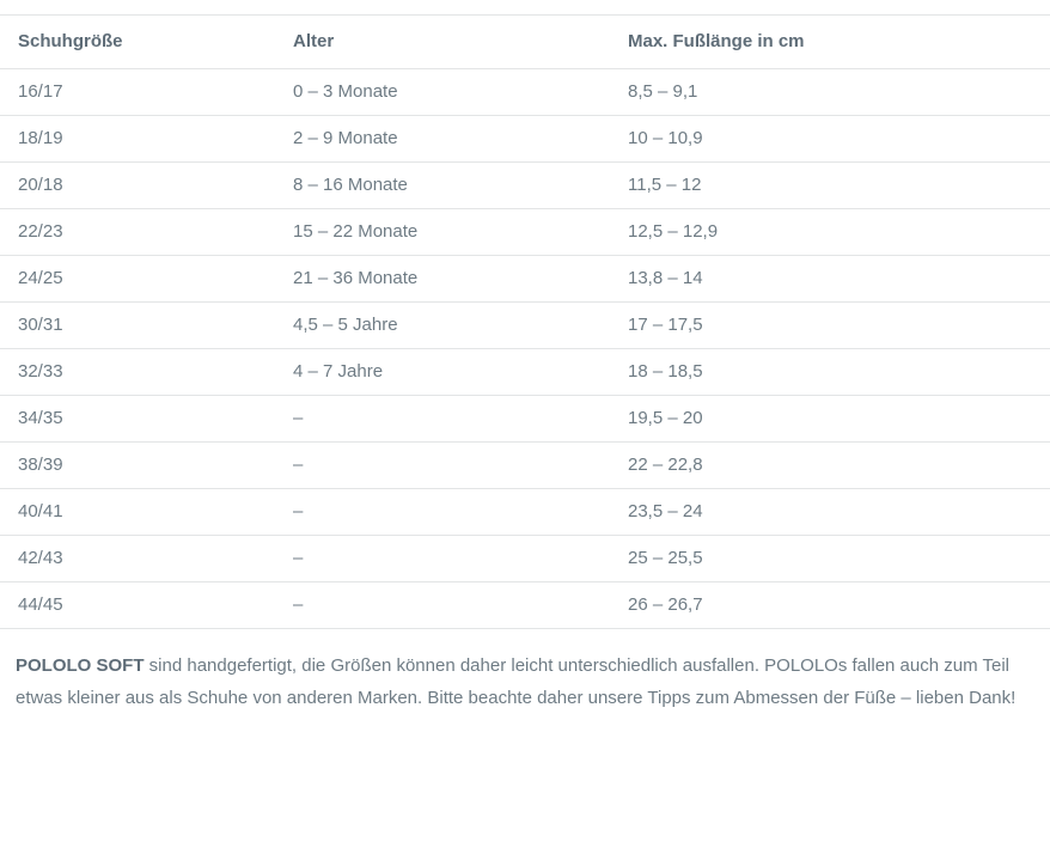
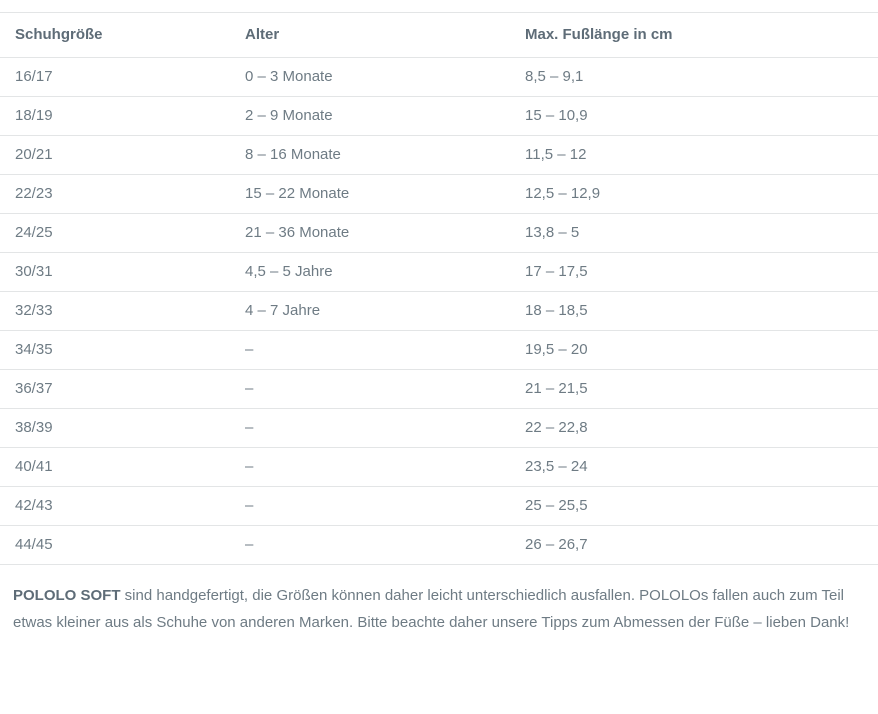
  Schuhgröße	Alter	Max. Fußlänge in cm
  16/17	0 – 3 Monate	8,5 – 9,1
- 18/19	2 – 9 Monate	10 – 10,9
+ 18/19	2 – 9 Monate	15 – 10,9
- 20/18	8 – 16 Monate	11,5 – 12
+ 20/21	8 – 16 Monate	11,5 – 12
  22/23	15 – 22 Monate	12,5 – 12,9
- 24/25	21 – 36 Monate	13,8 – 14
+ 24/25	21 – 36 Monate	13,8 – 5
  30/31	4,5 – 5 Jahre	17 – 17,5
  32/33	4 – 7 Jahre	18 – 18,5
  34/35	–	19,5 – 20
+ 36/37	–	21 – 21,5
  38/39	–	22 – 22,8
  40/41	–	23,5 – 24
  42/43	–	25 – 25,5
  44/45	–	26 – 26,7
  POLOLO SOFT sind handgefertigt, die Größen können daher leicht unterschiedlich ausfallen. POLOLOs fallen auch zum Teil etwas kleiner aus als Schuhe von anderen Marken. Bitte beachte daher unsere Tipps zum Abmessen der Füße – lieben Dank!
